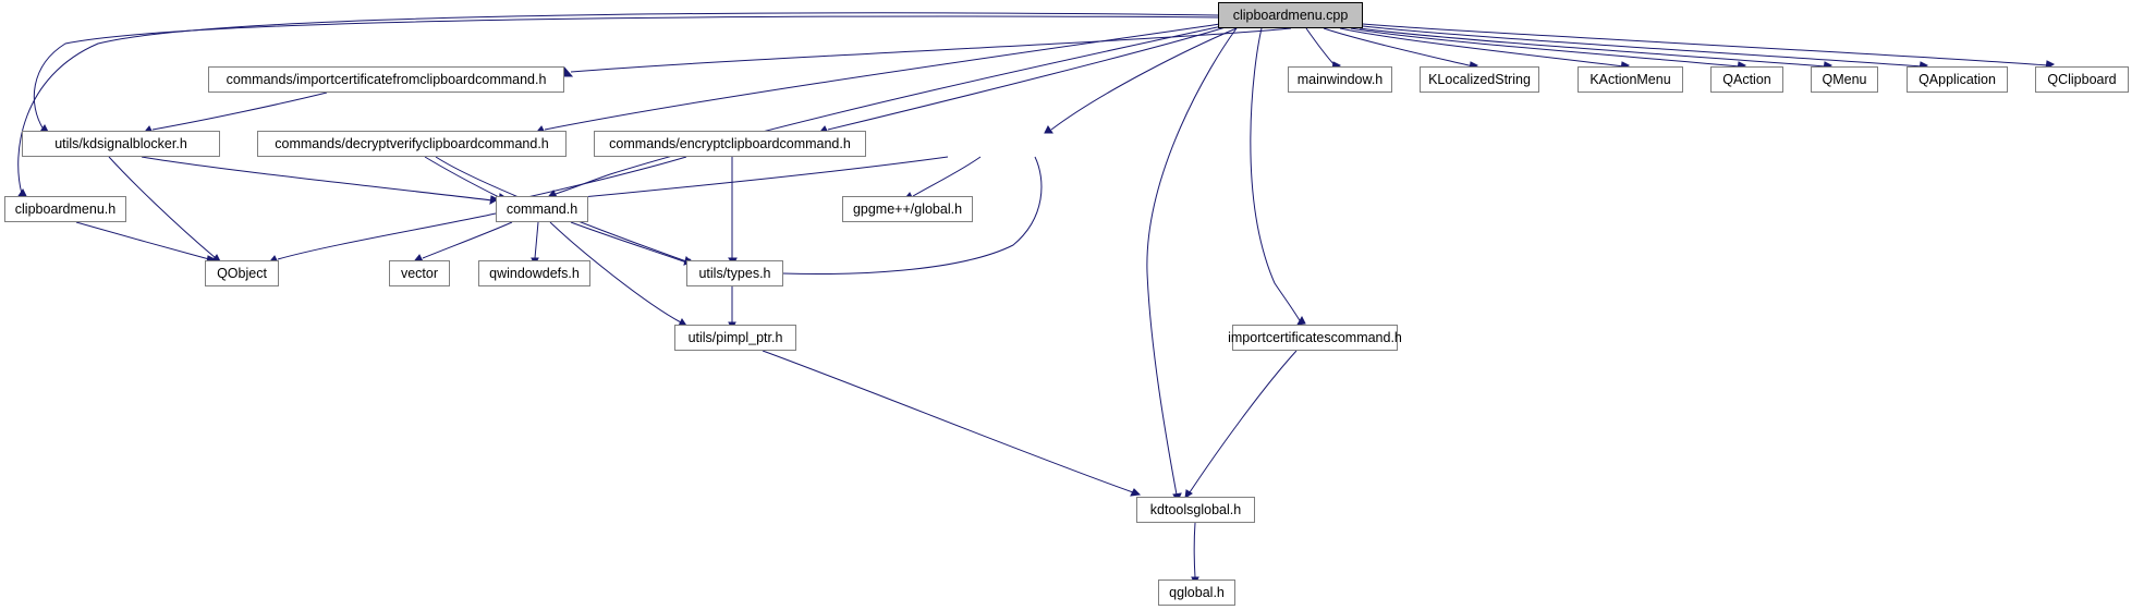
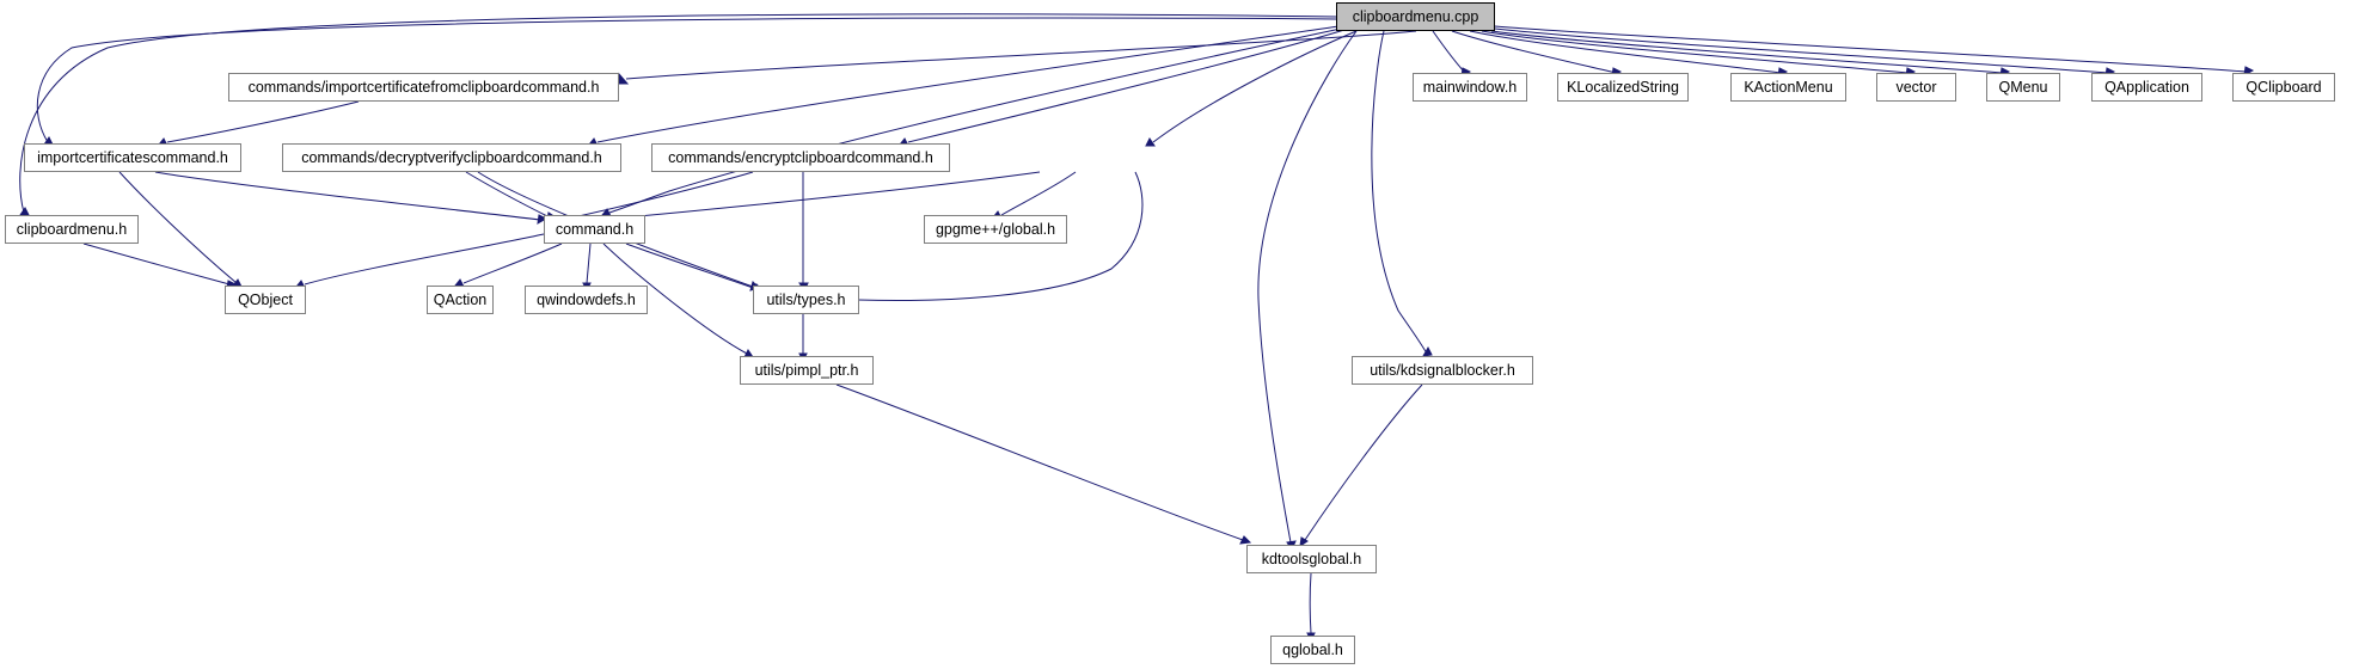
  clipboardmenu.cpp
  commands/importcertificatefromclipboardcommand.h
  mainwindow.h
  KLocalizedString
  KActionMenu
- QAction
+ vector
  QMenu
  QApplication
  QClipboard
- utils/kdsignalblocker.h
+ importcertificatescommand.h
  commands/decryptverifyclipboardcommand.h
  commands/encryptclipboardcommand.h
  clipboardmenu.h
  command.h
  gpgme++/global.h
  QObject
- vector
+ QAction
  qwindowdefs.h
  utils/types.h
  utils/pimpl_ptr.h
- importcertificatescommand.h
+ utils/kdsignalblocker.h
  kdtoolsglobal.h
  qglobal.h
